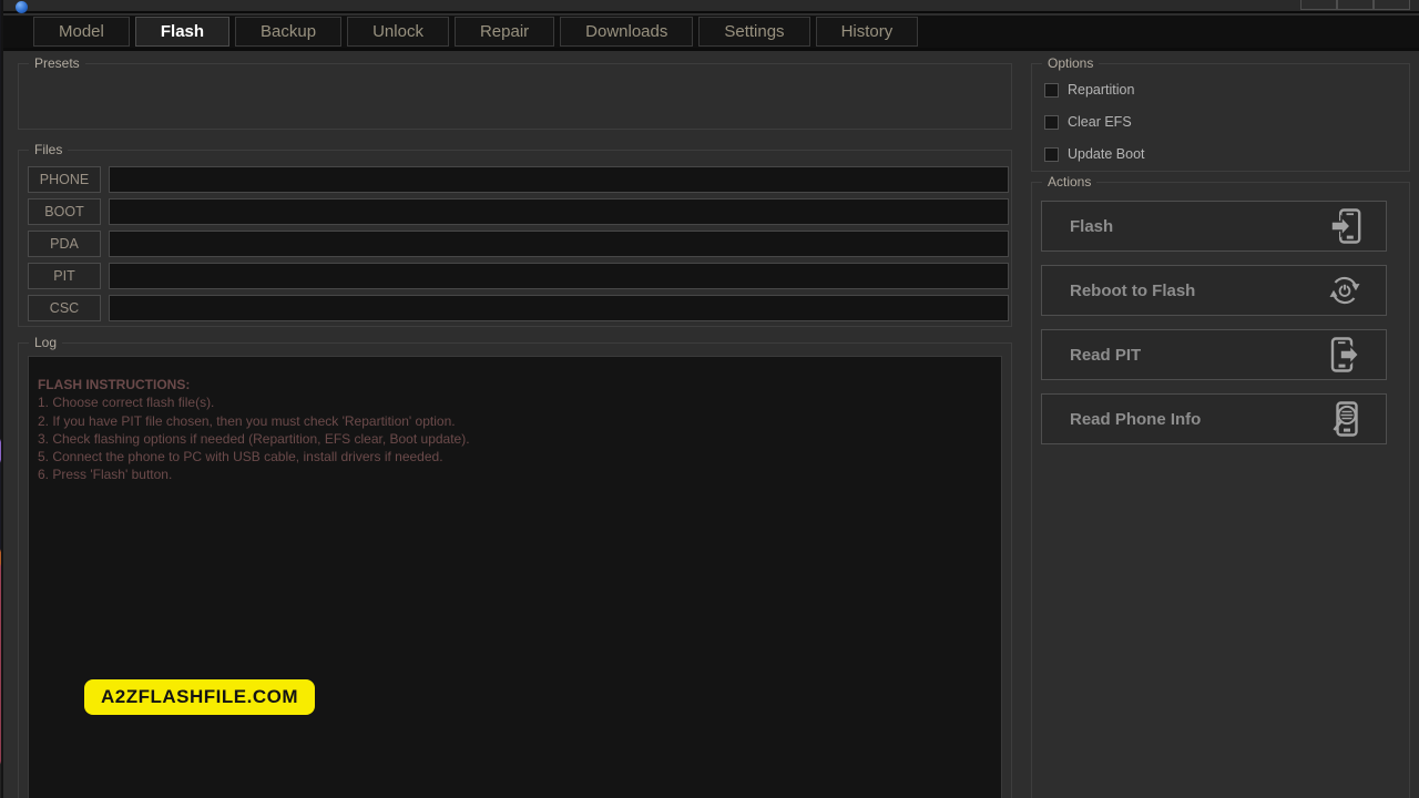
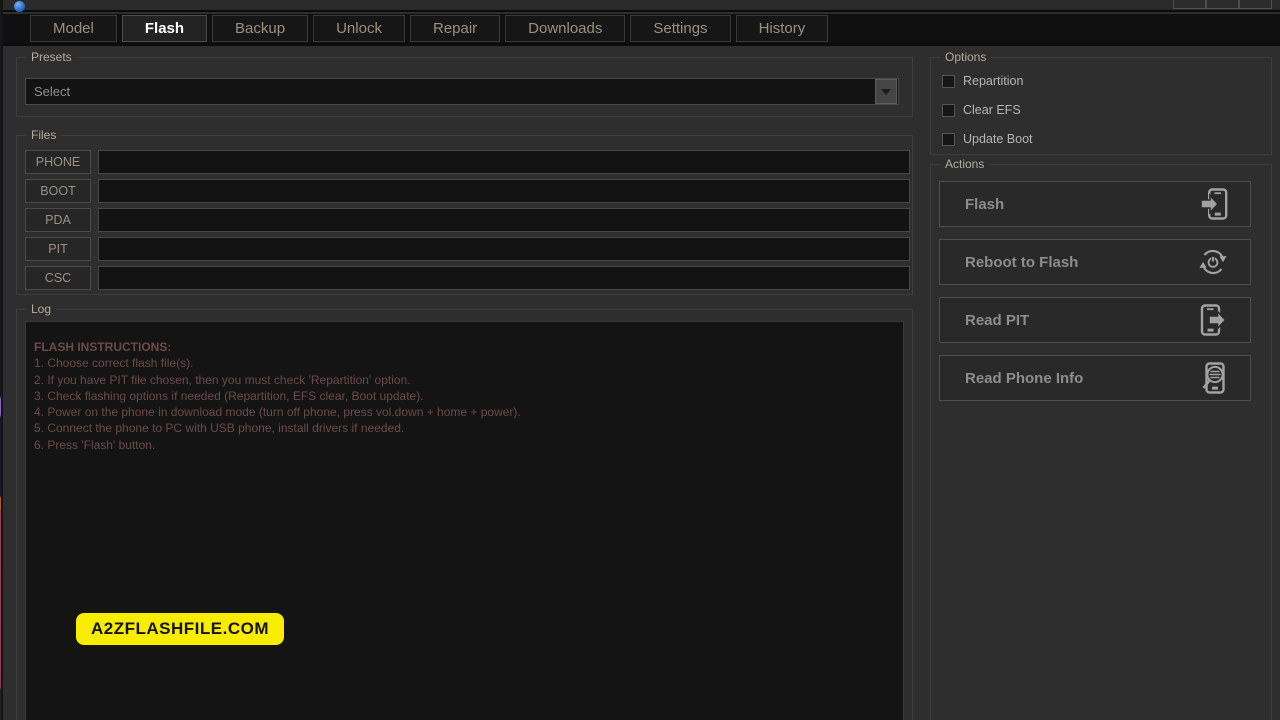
  Model
  Flash
  Backup
  Unlock
  Repair
  Downloads
  Settings
  History
  Presets
+ Select
  Files
  PHONE
  BOOT
  PDA
  PIT
  CSC
  Log
  FLASH INSTRUCTIONS:
  1. Choose correct flash file(s).
  2. If you have PIT file chosen, then you must check 'Repartition' option.
  3. Check flashing options if needed (Repartition, EFS clear, Boot update).
+ 4. Power on the phone in download mode (turn off phone, press vol.down + home + power).
- 5. Connect the phone to PC with USB cable, install drivers if needed.
+ 5. Connect the phone to PC with USB phone, install drivers if needed.
  6. Press 'Flash' button.
  A2ZFLASHFILE.COM
  Options
  Repartition
  Clear EFS
  Update Boot
  Actions
  Flash
  Reboot to Flash
  Read PIT
  Read Phone Info
